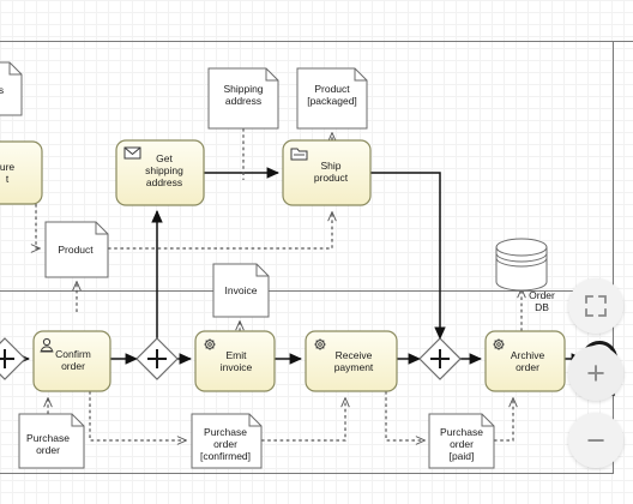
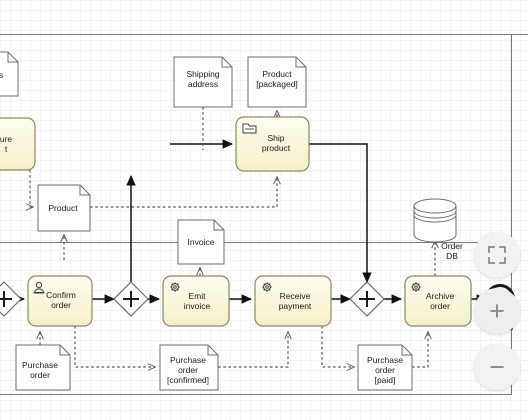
  s
  Shipping address
  Product [packaged]
  Product
  Invoice
  Purchase order
  Purchase order [confirmed]
  Purchase order [paid]
  Order DB
  ure t
- Get shipping address
  Ship product
  Confirm order
  Emit invoice
  Receive payment
  Archive order
  +
  −
